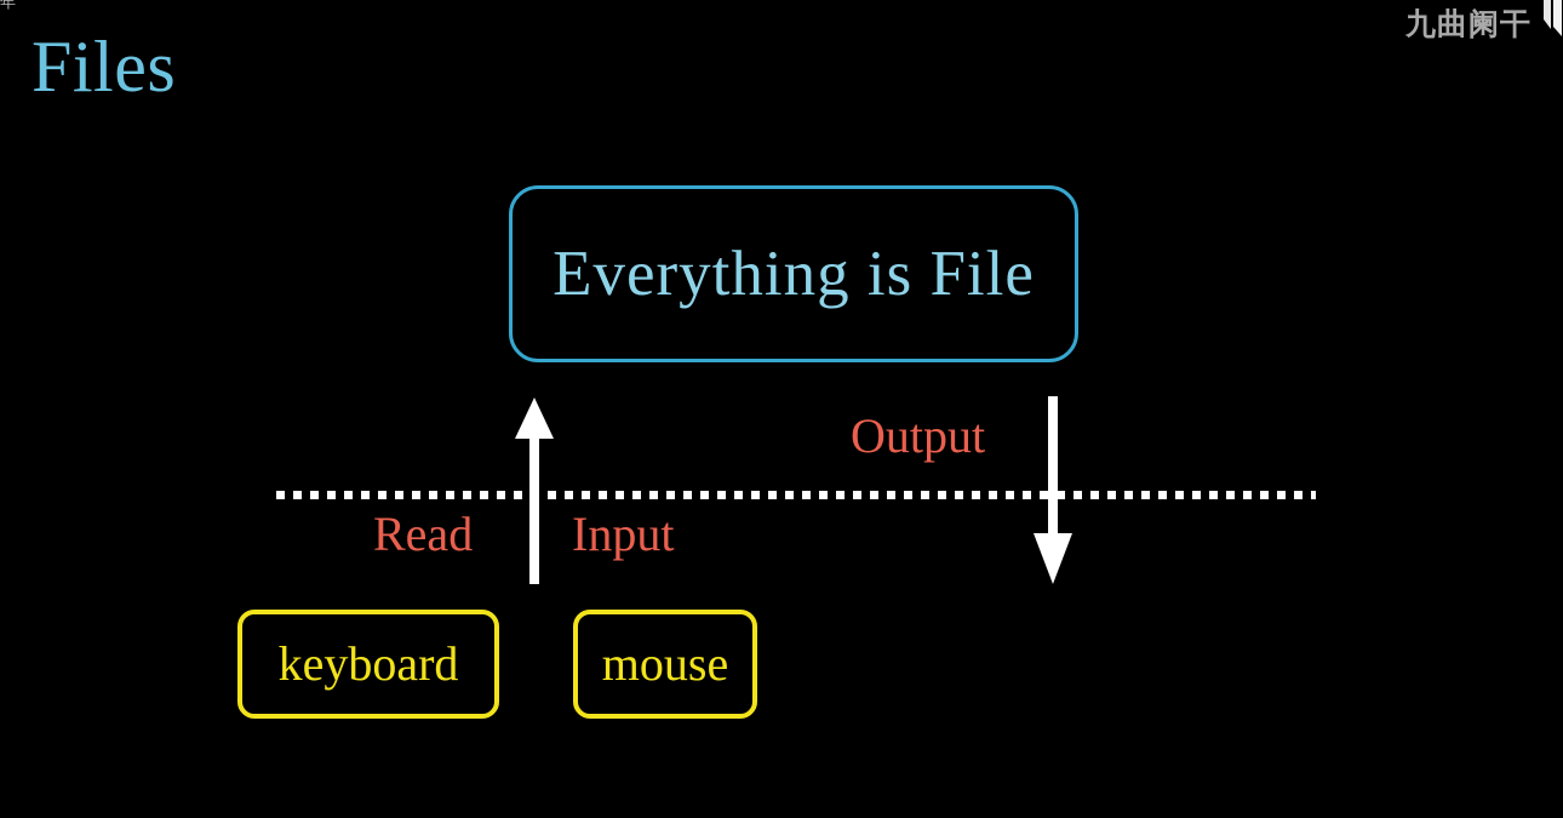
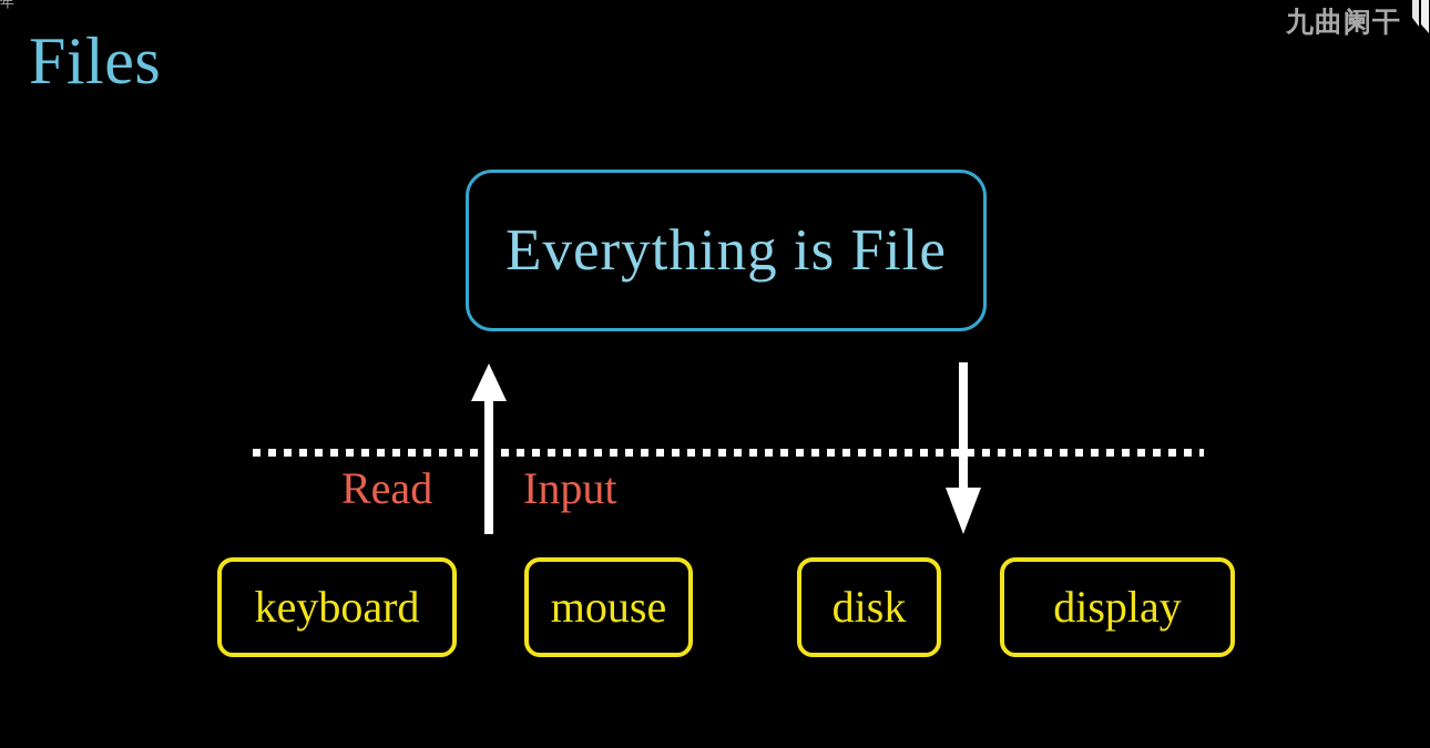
  年
  九曲阑干
  Files
  Everything is File
  Read
  Input
- Output
  keyboard
  mouse
+ disk
+ display
